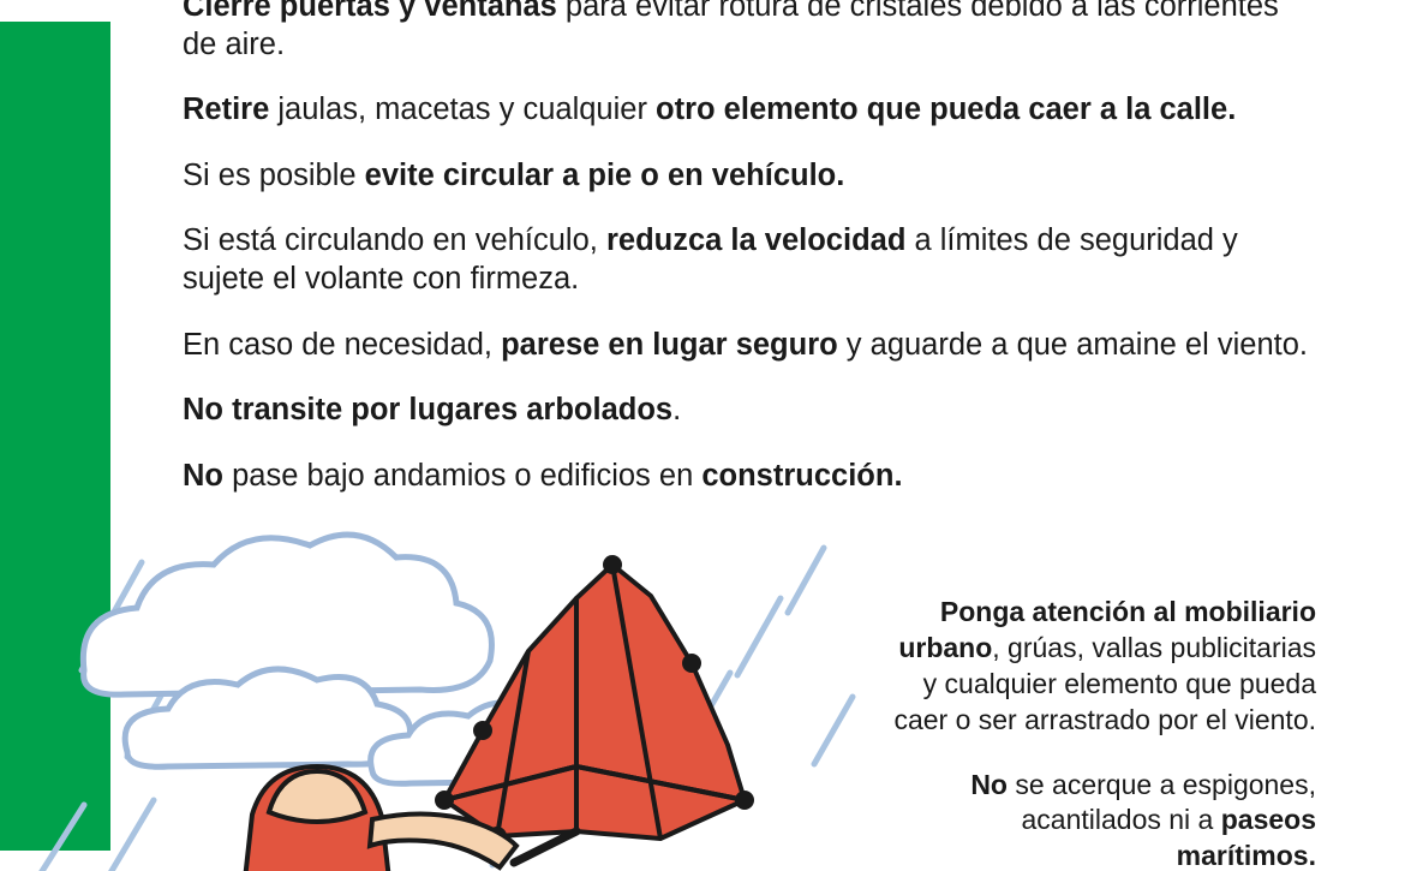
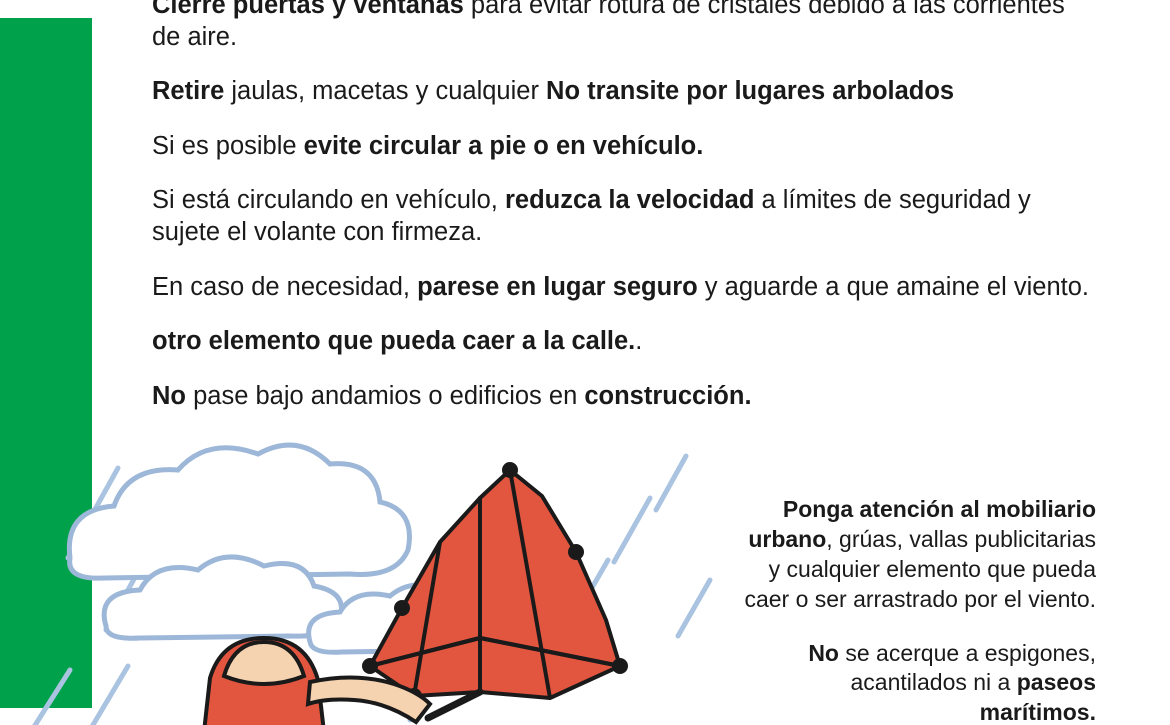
  Cierre puertas y ventanas para evitar rotura de cristales debido a las corrientes de aire.
- Retire jaulas, macetas y cualquier otro elemento que pueda caer a la calle.
+ Retire jaulas, macetas y cualquier No transite por lugares arbolados
  Si es posible evite circular a pie o en vehículo.
  Si está circulando en vehículo, reduzca la velocidad a límites de seguridad y sujete el volante con firmeza.
  En caso de necesidad, parese en lugar seguro y aguarde a que amaine el viento.
- No transite por lugares arbolados.
+ otro elemento que pueda caer a la calle..
  No pase bajo andamios o edificios en construcción.
  Ponga atención al mobiliario urbano, grúas, vallas publicitarias y cualquier elemento que pueda caer o ser arrastrado por el viento.
  No se acerque a espigones, acantilados ni a paseos marítimos.
